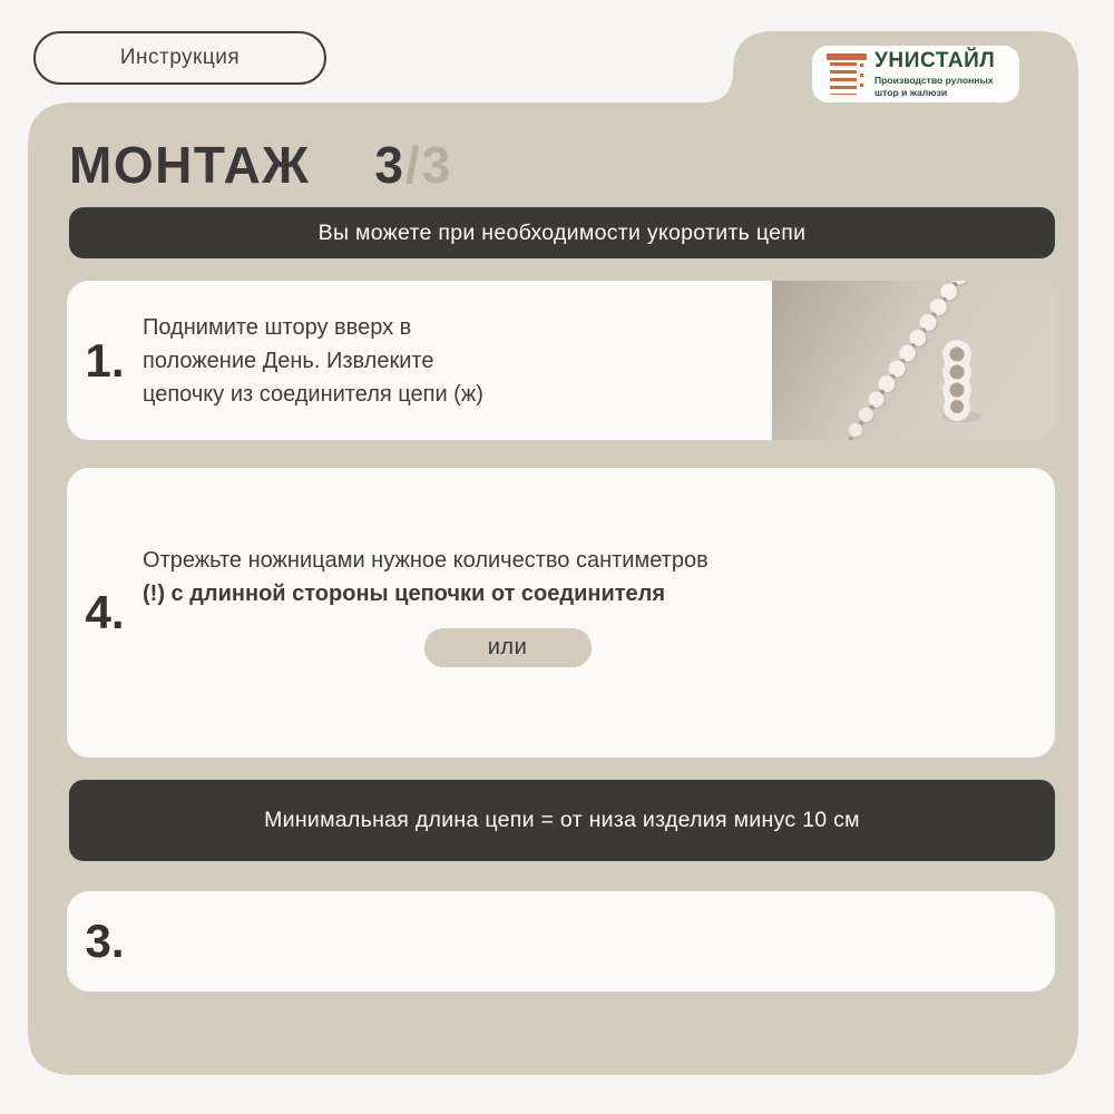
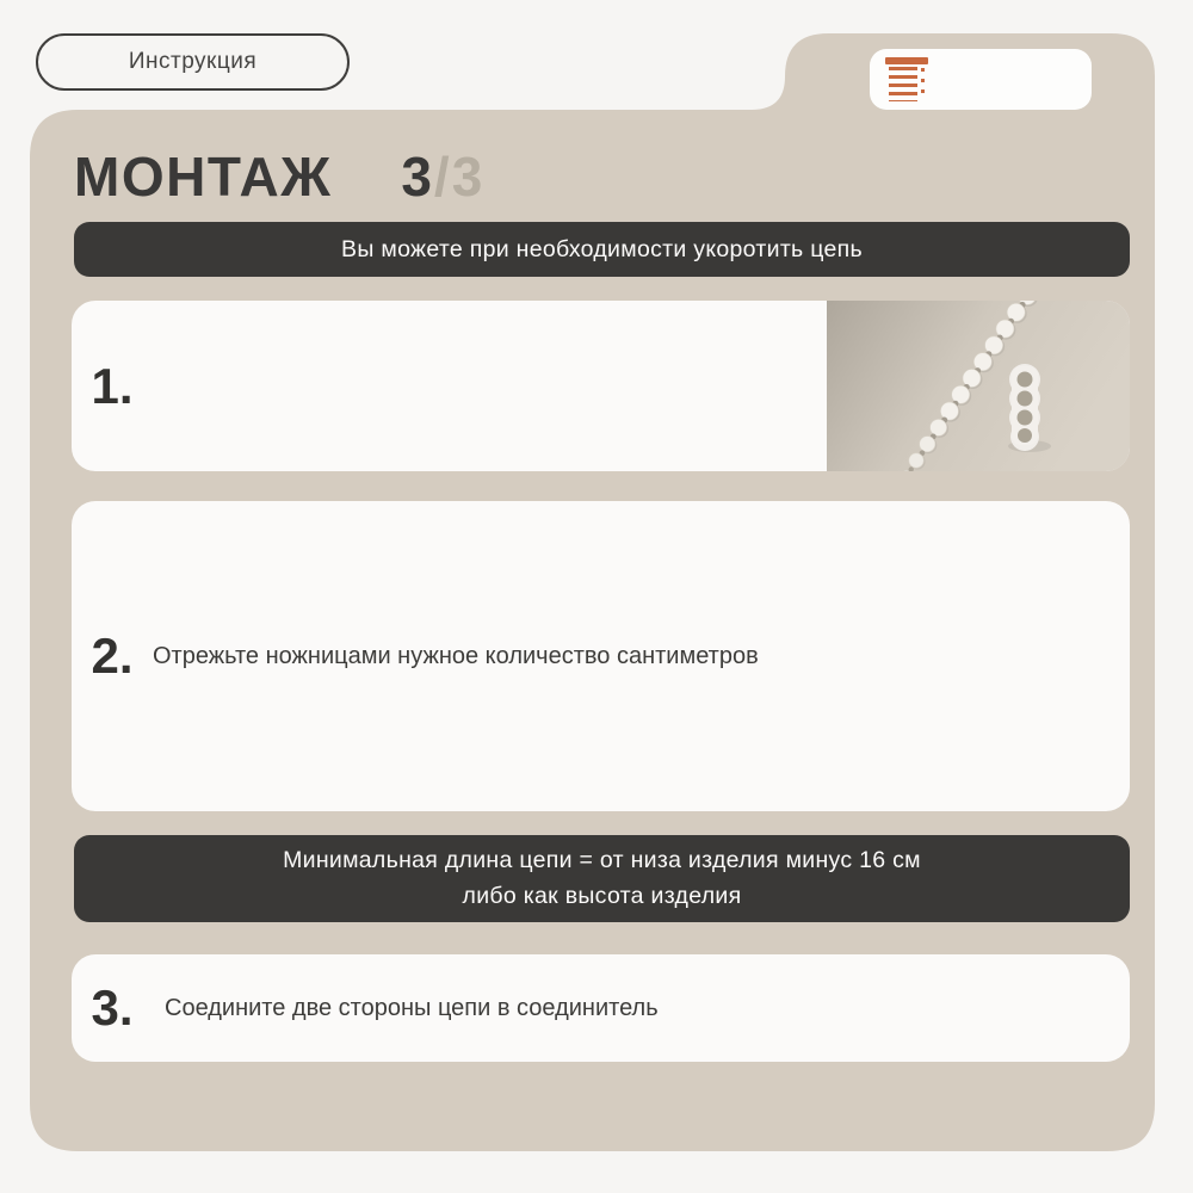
  Инструкция
- УНИСТАЙЛ
- Производство рулонных
- штор и жалюзи
  МОНТАЖ 3/3
- Вы можете при необходимости укоротить цепи
+ Вы можете при необходимости укоротить цепь
  1.
- Поднимите штору вверх в положение День. Извлеките цепочку из соединителя цепи (ж)
- 4.
+ 2.
  Отрежьте ножницами нужное количество сантиметров
- (!) с длинной стороны цепочки от соединителя
- или
- Минимальная длина цепи = от низа изделия минус 10 см
+ Минимальная длина цепи = от низа изделия минус 16 см
+ либо как высота изделия
  3.
+ Соедините две стороны цепи в соединитель
